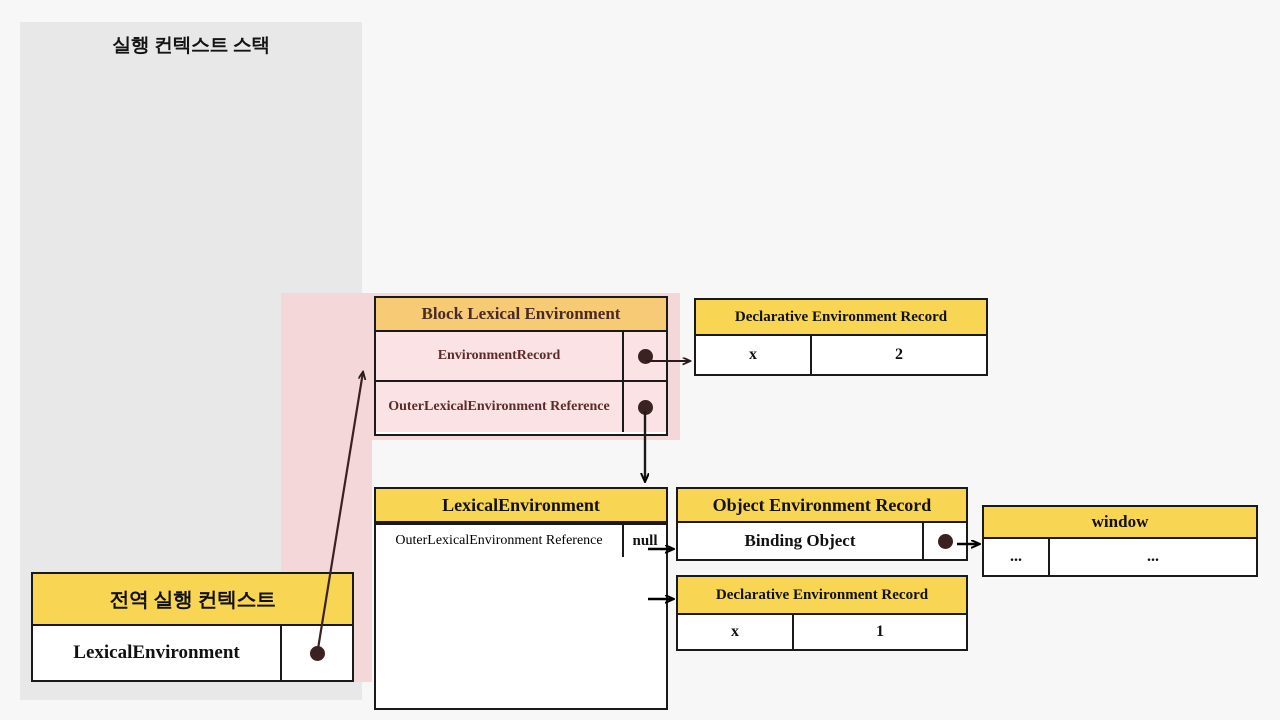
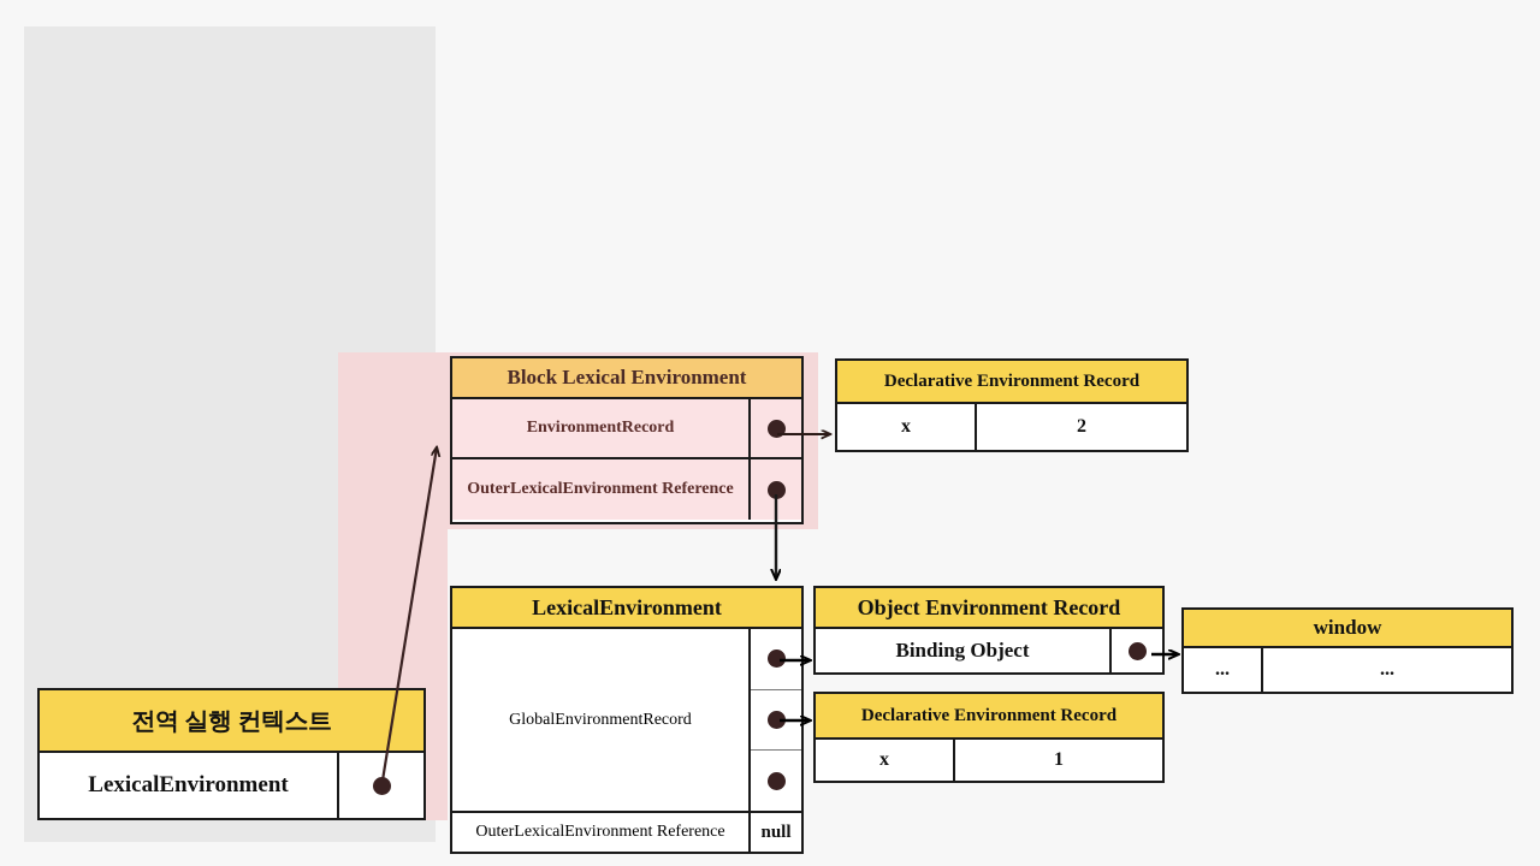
- 실행 컨텍스트 스택
  Block Lexical Environment
  EnvironmentRecord
  OuterLexicalEnvironment Reference
  Declarative Environment Record
  x
  2
  LexicalEnvironment
+ GlobalEnvironmentRecord
  OuterLexicalEnvironment Reference
  null
  Object Environment Record
  Binding Object
  Declarative Environment Record
  x
  1
  window
  ...
  ...
  전역 실행 컨텍스트
  LexicalEnvironment
